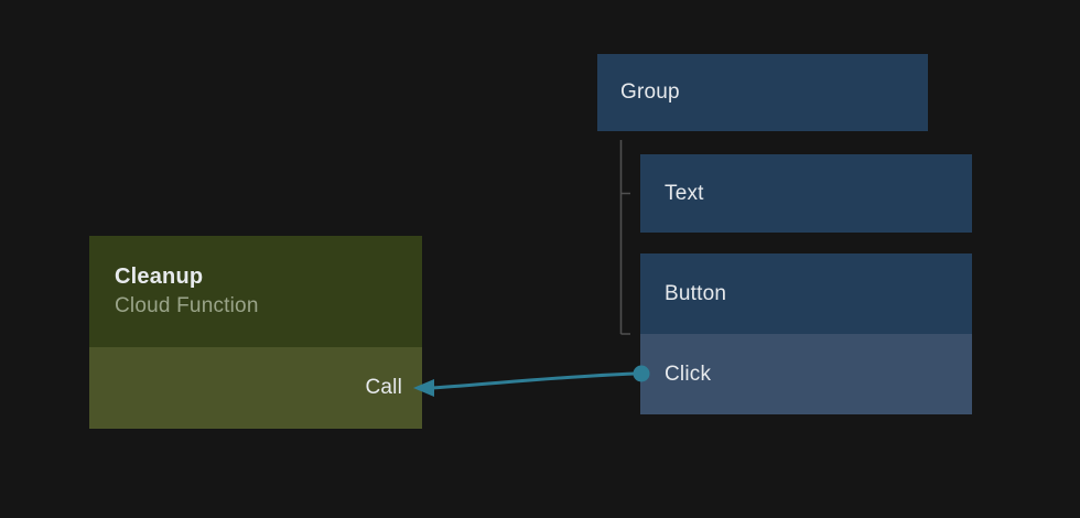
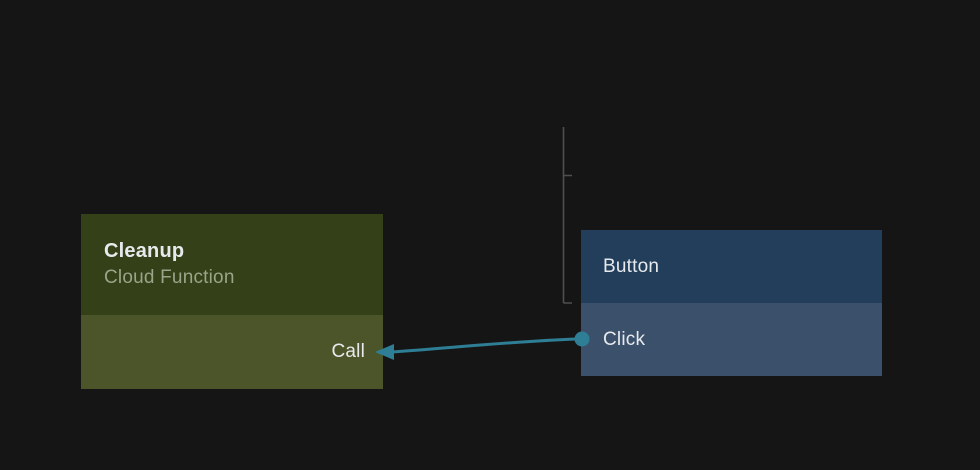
- Group
- Text
  Button
  Click
  Cleanup
  Cloud Function
  Call
